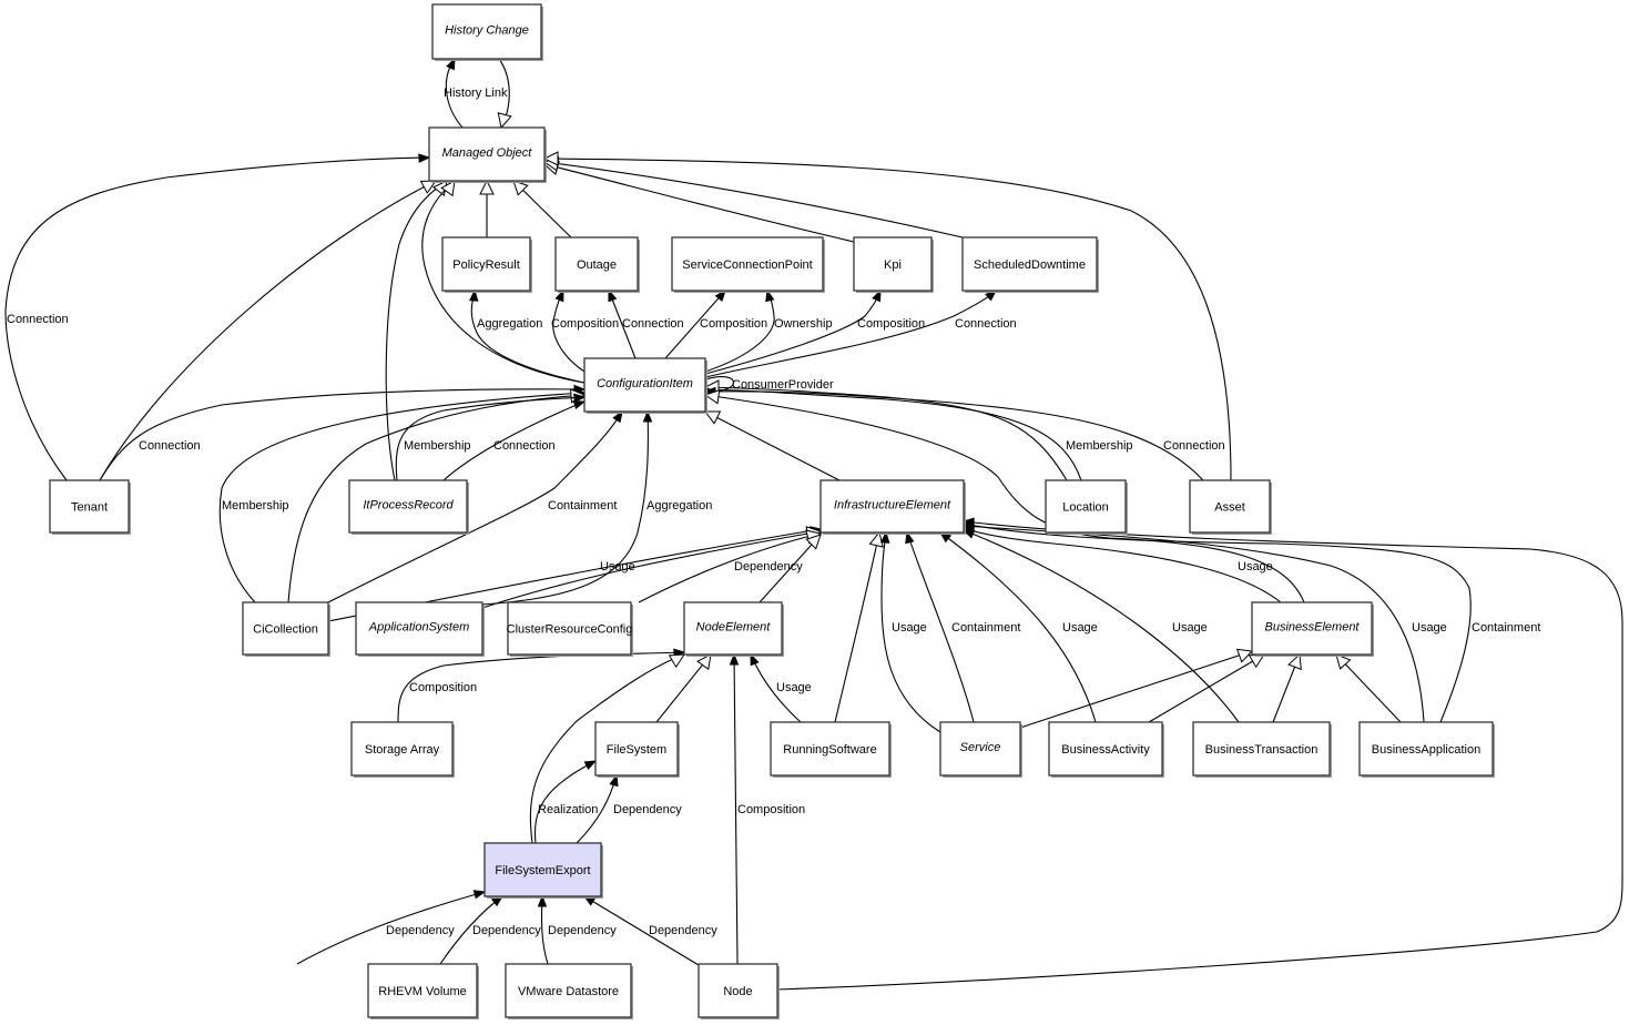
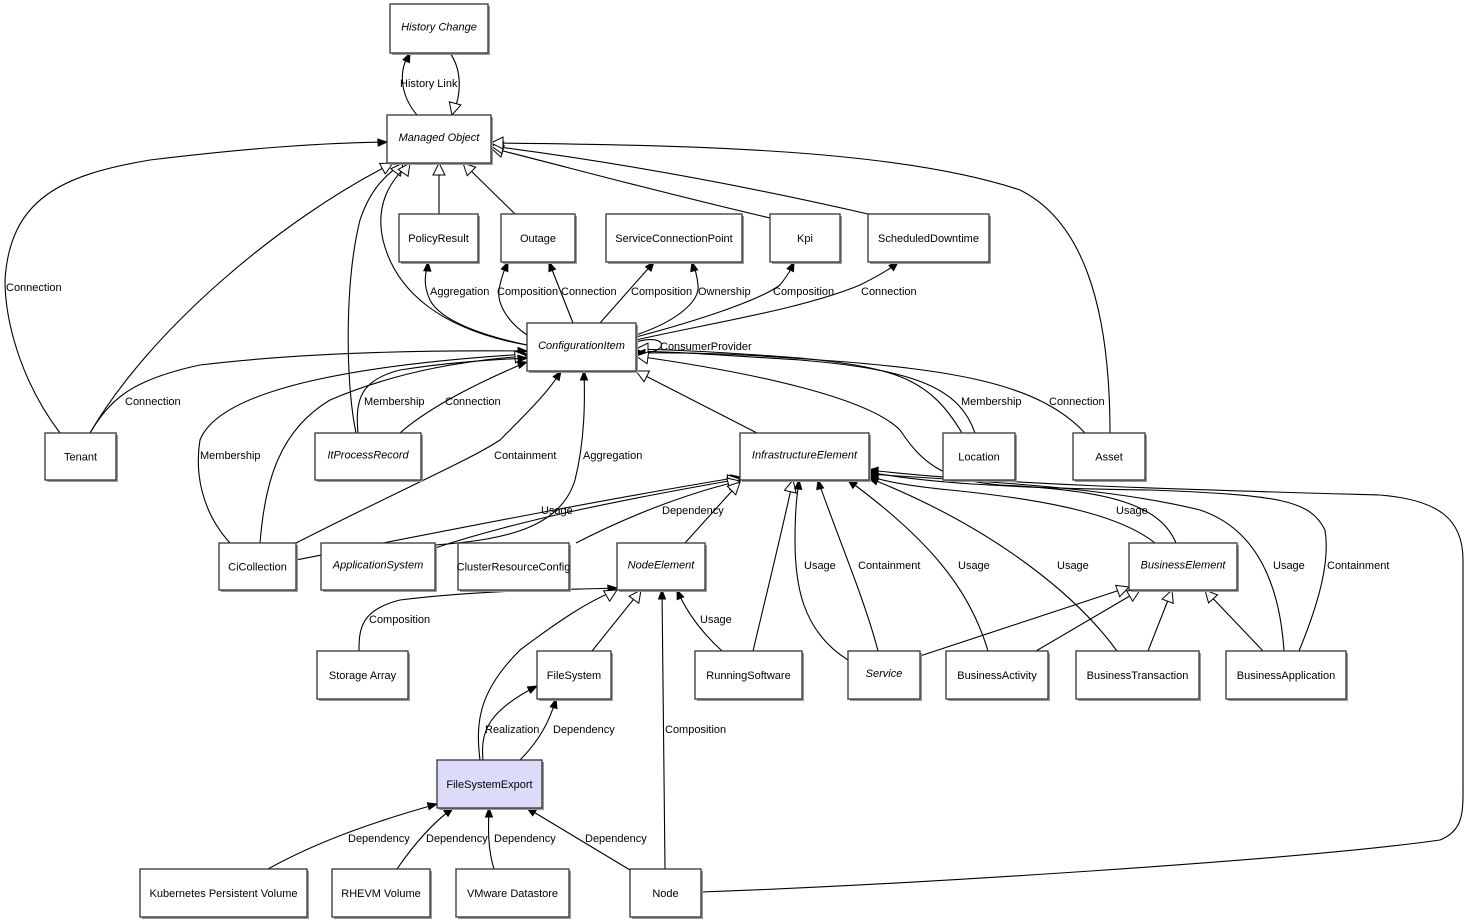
  History Link
  Connection
  Aggregation
  Composition
  Connection
  Composition
  Ownership
  Composition
  Connection
  ConsumerProvider
  Connection
  Membership
  Membership
  Connection
  Containment
  Aggregation
  Membership
  Connection
  Usage
  Dependency
  Usage
  Containment
  Usage
  Usage
  Usage
  Usage
  Containment
  Composition
  Usage
  Composition
  Realization
  Dependency
  Dependency
  Dependency
  Dependency
  Dependency
  History Change
  Managed Object
  PolicyResult
  Outage
  ServiceConnectionPoint
  Kpi
  ScheduledDowntime
  ConfigurationItem
  Tenant
  ItProcessRecord
  InfrastructureElement
  Location
  Asset
  CiCollection
  ApplicationSystem
  ClusterResourceConfig
  NodeElement
  BusinessElement
  Storage Array
  FileSystem
  RunningSoftware
  Service
  BusinessActivity
  BusinessTransaction
  BusinessApplication
  FileSystemExport
+ Kubernetes Persistent Volume
  RHEVM Volume
  VMware Datastore
  Node
